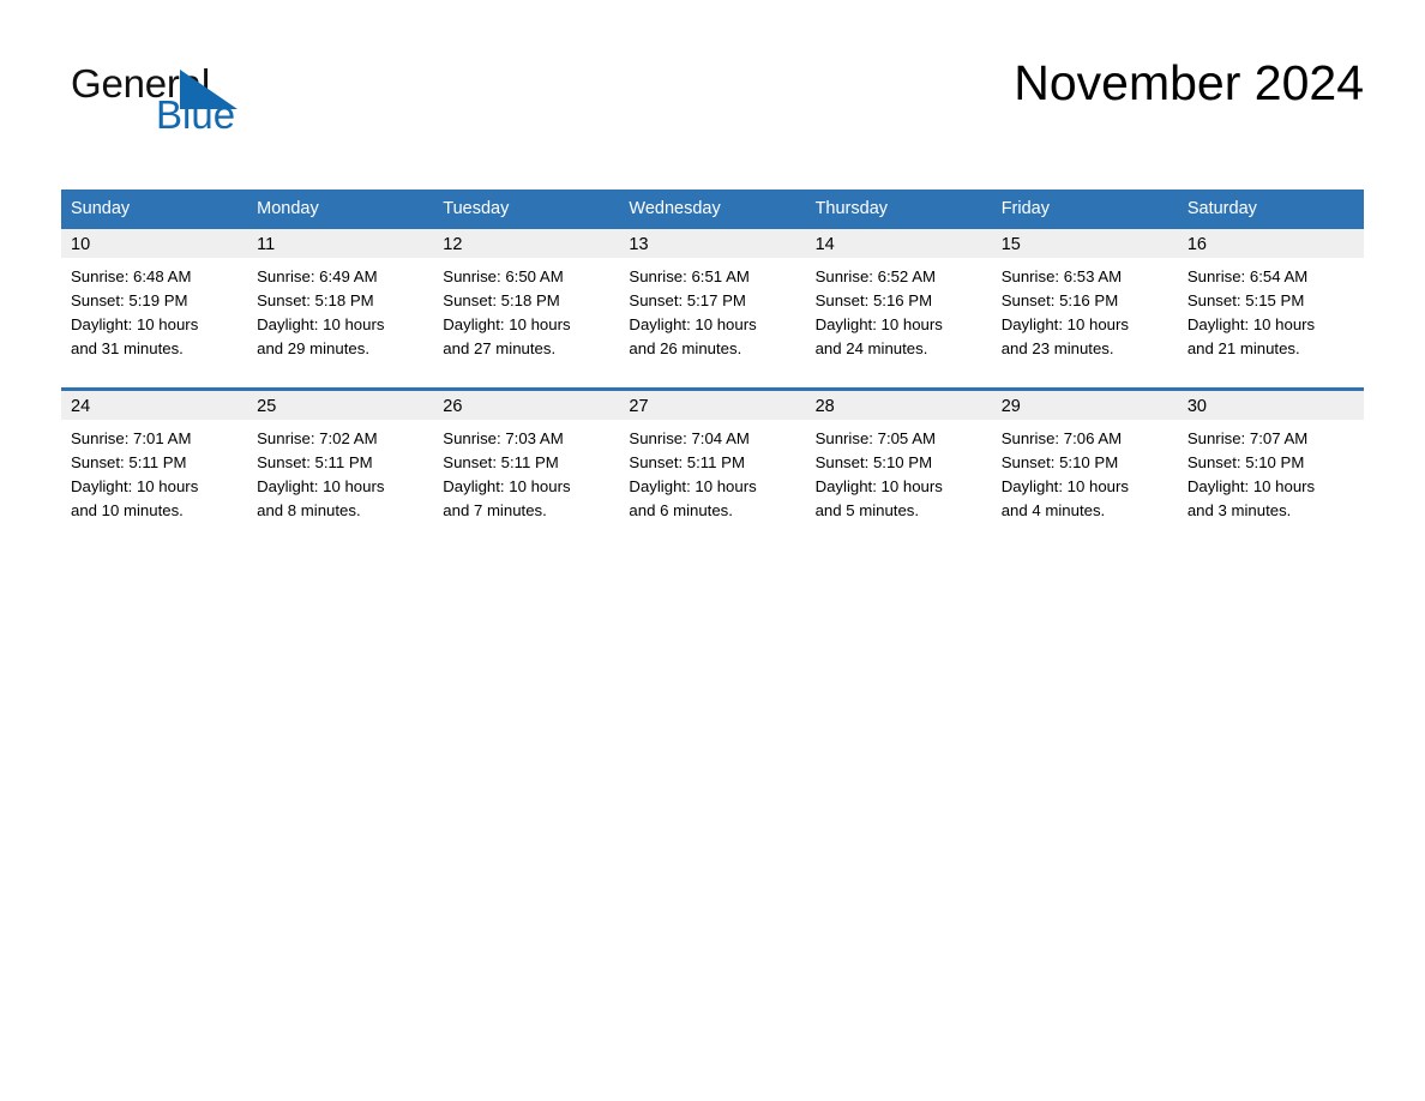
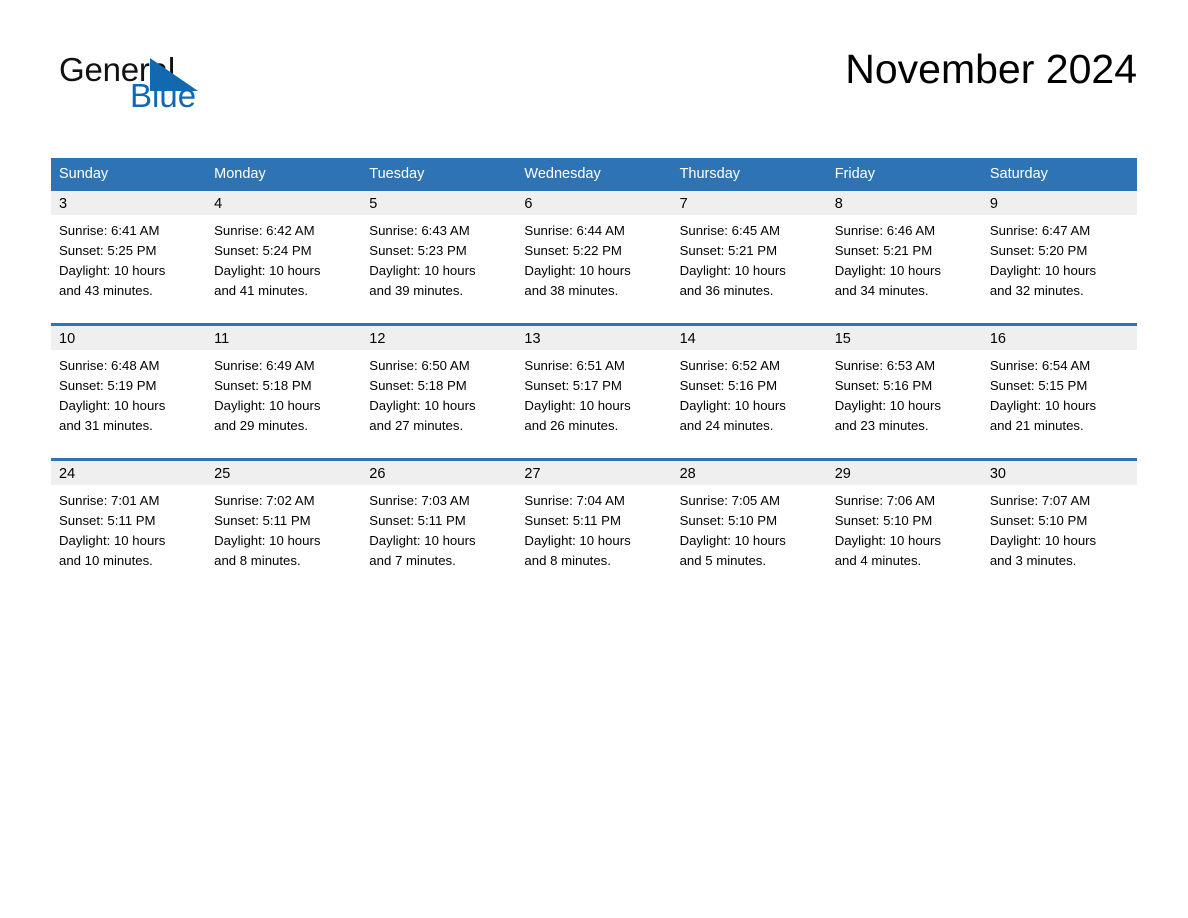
  Generl
  Blue
  November 2024
  Sunday	Monday	Tuesday	Wednesday	Thursday	Friday	Saturday
+ 3Sunrise: 6:41 AMSunset: 5:25 PMDaylight: 10 hoursand 43 minutes.	4Sunrise: 6:42 AMSunset: 5:24 PMDaylight: 10 hoursand 41 minutes.	5Sunrise: 6:43 AMSunset: 5:23 PMDaylight: 10 hoursand 39 minutes.	6Sunrise: 6:44 AMSunset: 5:22 PMDaylight: 10 hoursand 38 minutes.	7Sunrise: 6:45 AMSunset: 5:21 PMDaylight: 10 hoursand 36 minutes.	8Sunrise: 6:46 AMSunset: 5:21 PMDaylight: 10 hoursand 34 minutes.	9Sunrise: 6:47 AMSunset: 5:20 PMDaylight: 10 hoursand 32 minutes.
  10Sunrise: 6:48 AMSunset: 5:19 PMDaylight: 10 hoursand 31 minutes.	11Sunrise: 6:49 AMSunset: 5:18 PMDaylight: 10 hoursand 29 minutes.	12Sunrise: 6:50 AMSunset: 5:18 PMDaylight: 10 hoursand 27 minutes.	13Sunrise: 6:51 AMSunset: 5:17 PMDaylight: 10 hoursand 26 minutes.	14Sunrise: 6:52 AMSunset: 5:16 PMDaylight: 10 hoursand 24 minutes.	15Sunrise: 6:53 AMSunset: 5:16 PMDaylight: 10 hoursand 23 minutes.	16Sunrise: 6:54 AMSunset: 5:15 PMDaylight: 10 hoursand 21 minutes.
- 24Sunrise: 7:01 AMSunset: 5:11 PMDaylight: 10 hoursand 10 minutes.	25Sunrise: 7:02 AMSunset: 5:11 PMDaylight: 10 hoursand 8 minutes.	26Sunrise: 7:03 AMSunset: 5:11 PMDaylight: 10 hoursand 7 minutes.	27Sunrise: 7:04 AMSunset: 5:11 PMDaylight: 10 hoursand 6 minutes.	28Sunrise: 7:05 AMSunset: 5:10 PMDaylight: 10 hoursand 5 minutes.	29Sunrise: 7:06 AMSunset: 5:10 PMDaylight: 10 hoursand 4 minutes.	30Sunrise: 7:07 AMSunset: 5:10 PMDaylight: 10 hoursand 3 minutes.
+ 24Sunrise: 7:01 AMSunset: 5:11 PMDaylight: 10 hoursand 10 minutes.	25Sunrise: 7:02 AMSunset: 5:11 PMDaylight: 10 hoursand 8 minutes.	26Sunrise: 7:03 AMSunset: 5:11 PMDaylight: 10 hoursand 7 minutes.	27Sunrise: 7:04 AMSunset: 5:11 PMDaylight: 10 hoursand 8 minutes.	28Sunrise: 7:05 AMSunset: 5:10 PMDaylight: 10 hoursand 5 minutes.	29Sunrise: 7:06 AMSunset: 5:10 PMDaylight: 10 hoursand 4 minutes.	30Sunrise: 7:07 AMSunset: 5:10 PMDaylight: 10 hoursand 3 minutes.
